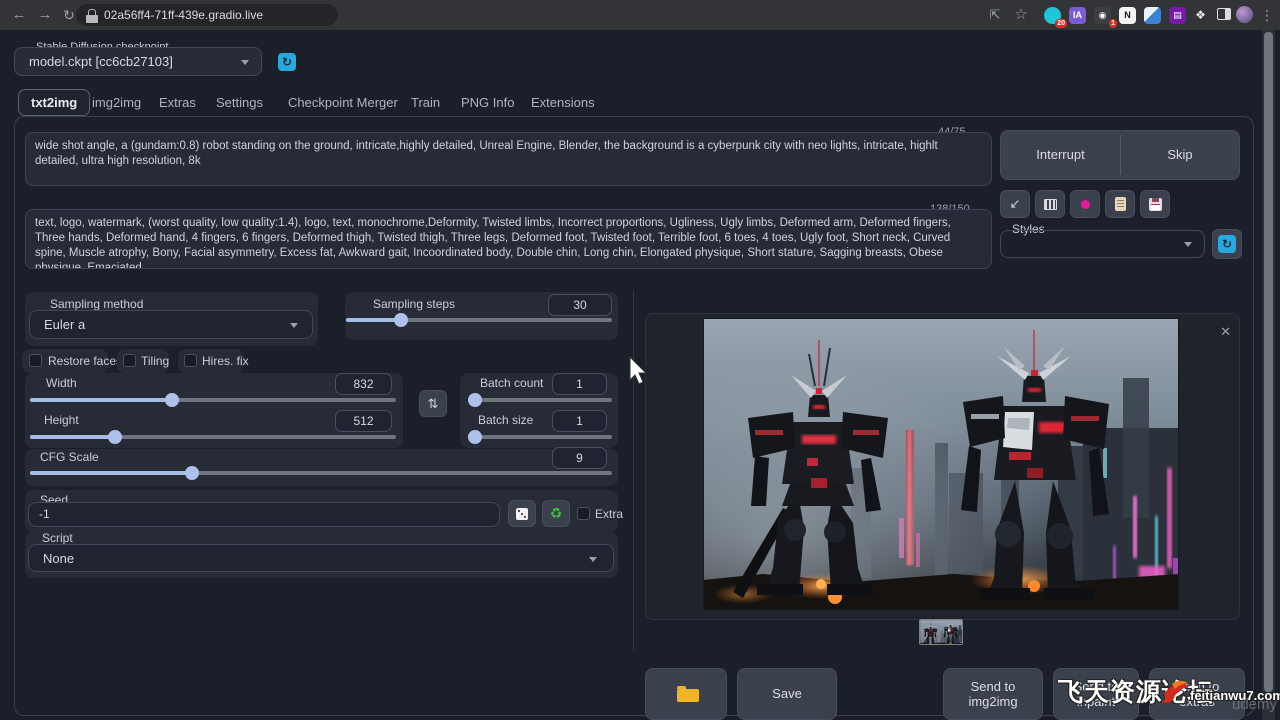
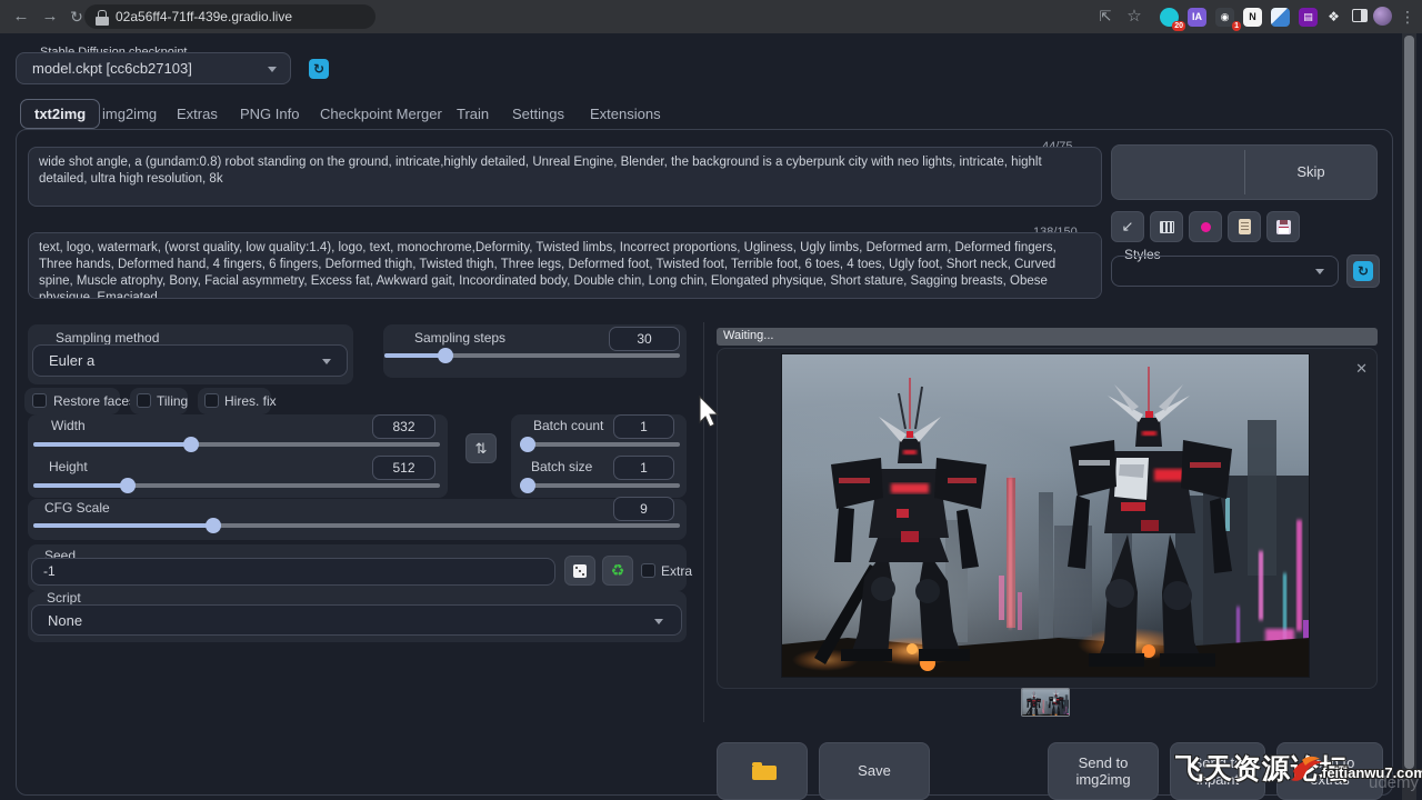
  ←
  →
  ↻
  02a56ff4-71ff-439e.gradio.live
  ⇱
  ☆
  IA
  ◉
  N
  ▤
  ❖
  ⋮
  model.ckpt [cc6cb27103]
  ↻
  txt2img
  img2img
  Extras
- Settings
+ PNG Info
  Checkpoint Merger
  Train
- PNG Info
+ Settings
  Extensions
- Interrupt
  Skip
  ↙
  Styles
  ↻
  Sampling method
  Euler a
  Sampling steps
  30
  Restore face
  Tiling
  Hires. fix
  Width
  832
  Height
  512
  ⇅
  Batch count
  1
  Batch size
  1
  CFG Scale
  9
  Seed
  -1
  ♻
  Extra
  Script
  None
+ Waiting...
  ✕
  Save
  Send to img2img
  Send to inpaint
  nd to extras
  飞天资源坛
  feitianwu7.com
  udemy
